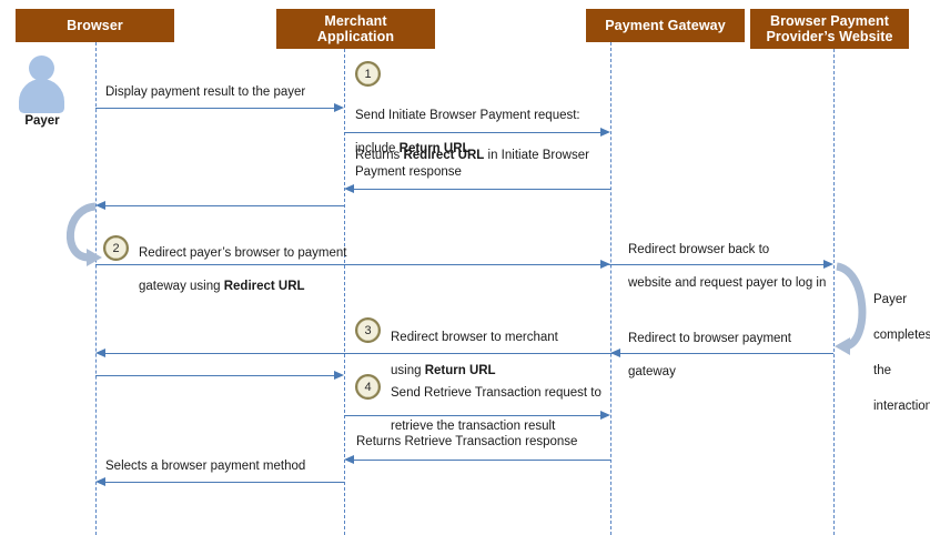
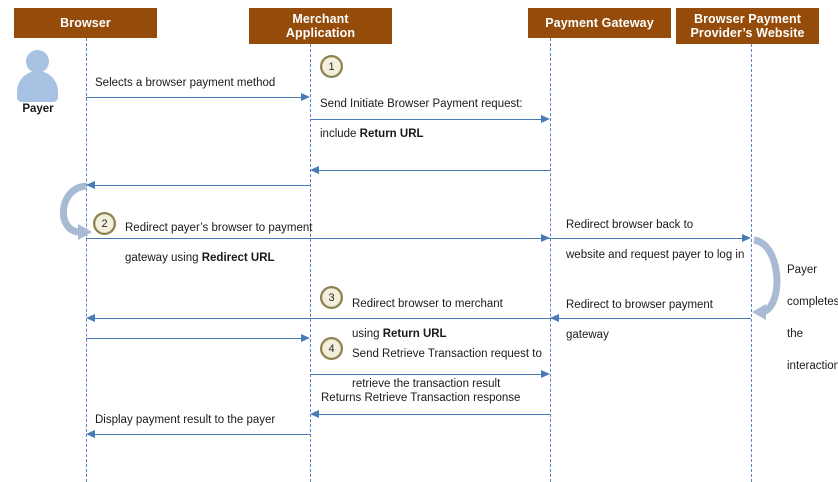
  Browser
  Merchant
  Application
  Payment Gateway
  Browser Payment
  Provider’s Website
  Payer
  Payer
  completes
  the
  interaction
- Display payment result to the payer
+ Selects a browser payment method
  1
  Send Initiate Browser Payment request:
  include Return URL
- Returns Redirect URL in Initiate Browser Payment response
  2
  Redirect payer’s browser to payment
  gateway using Redirect URL
  Redirect browser back to
  website and request payer to log in
  Redirect to browser payment
  gateway
  3
  Redirect browser to merchant
  using Return URL
  4
  Send Retrieve Transaction request to
  retrieve the transaction result
  Returns Retrieve Transaction response
- Selects a browser payment method
+ Display payment result to the payer
